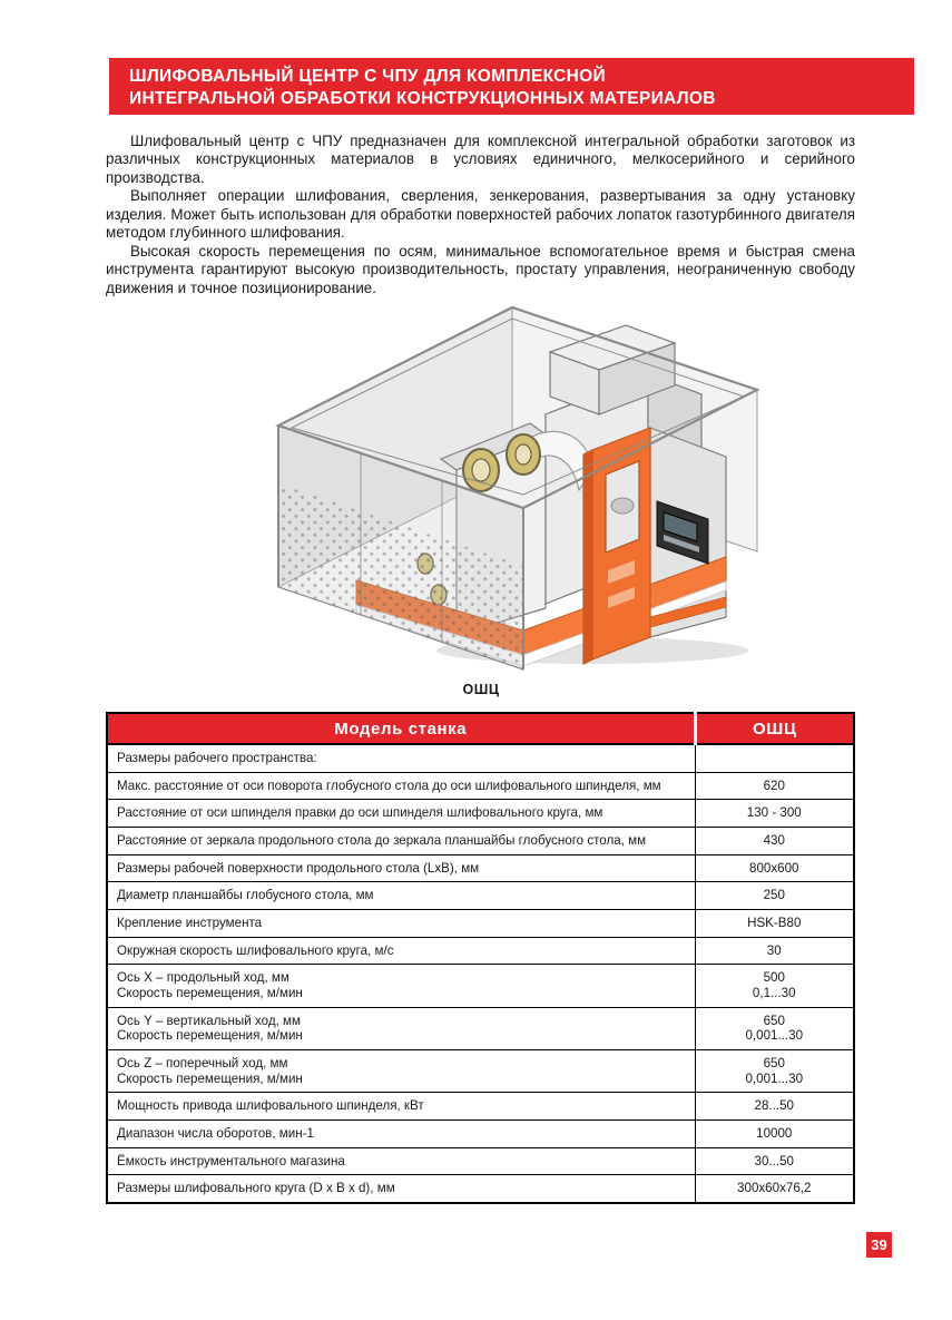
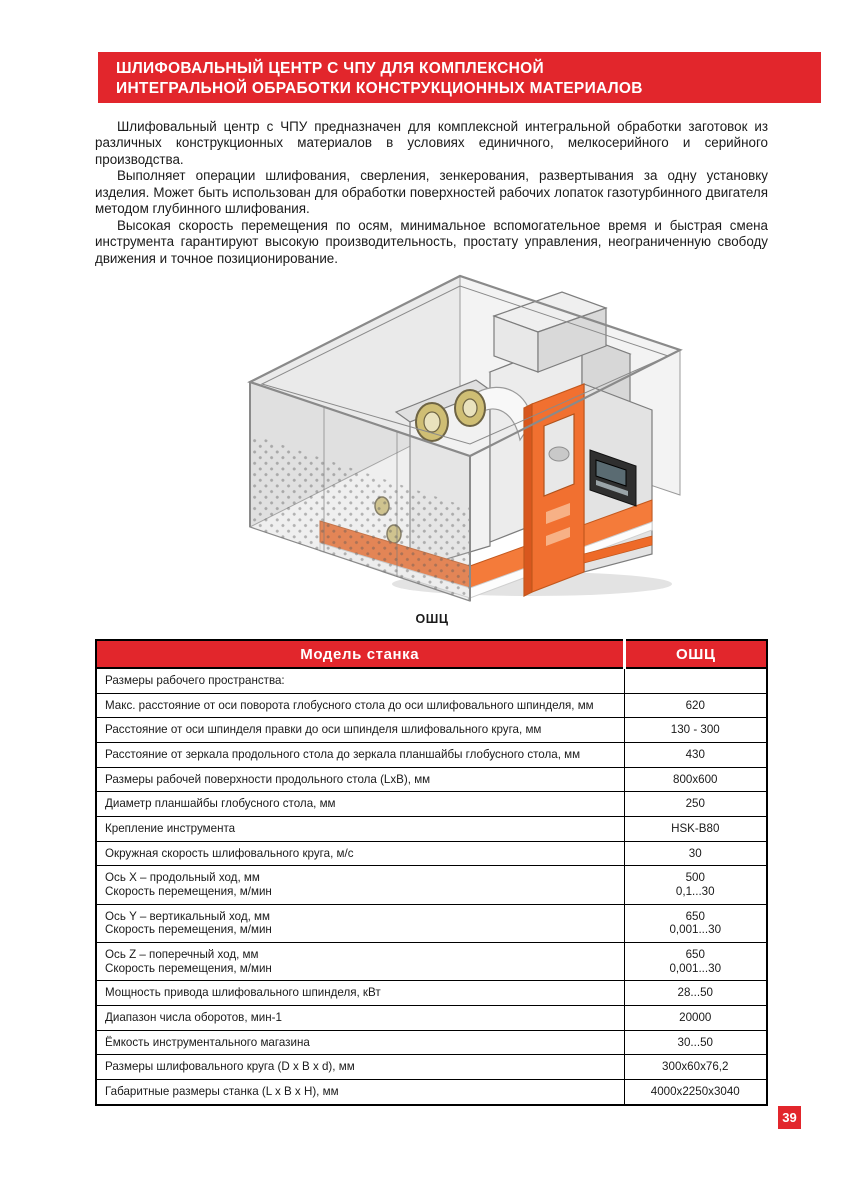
  ШЛИФОВАЛЬНЫЙ ЦЕНТР С ЧПУ ДЛЯ КОМПЛЕКСНОЙ
  ИНТЕГРАЛЬНОЙ ОБРАБОТКИ КОНСТРУКЦИОННЫХ МАТЕРИАЛОВ
  Шлифовальный центр с ЧПУ предназначен для комплексной интегральной обработки заготовок из различных конструкционных материалов в условиях единичного, мелкосерийного и серийного производства.
  Выполняет операции шлифования, сверления, зенкерования, развертывания за одну установку изделия. Может быть использован для обработки поверхностей рабочих лопаток газотурбинного двигателя методом глубинного шлифования.
  Высокая скорость перемещения по осям, минимальное вспомогательное время и быстрая смена инструмента гарантируют высокую производительность, простату управления, неограниченную свободу движения и точное позиционирование.
  ОШЦ
  Модель станка	ОШЦ
  Размеры рабочего пространства:
  Макс. расстояние от оси поворота глобусного стола до оси шлифовального шпинделя, мм	620
  Расстояние от оси шпинделя правки до оси шпинделя шлифовального круга, мм	130 - 300
  Расстояние от зеркала продольного стола до зеркала планшайбы глобусного стола, мм	430
  Размеры рабочей поверхности продольного стола (LxB), мм	800x600
  Диаметр планшайбы глобусного стола, мм	250
  Крепление инструмента	HSK-B80
  Окружная скорость шлифовального круга, м/с	30
  Ось X – продольный ход, мм Скорость перемещения, м/мин	500 0,1...30
  Ось Y – вертикальный ход, мм Скорость перемещения, м/мин	650 0,001...30
  Ось Z – поперечный ход, мм Скорость перемещения, м/мин	650 0,001...30
  Мощность привода шлифовального шпинделя, кВт	28...50
- Диапазон числа оборотов, мин-1	10000
+ Диапазон числа оборотов, мин-1	20000
  Ёмкость инструментального магазина	30...50
  Размеры шлифовального круга (D x B x d), мм	300x60x76,2
+ Габаритные размеры станка (L x B x H), мм	4000x2250x3040
  39
